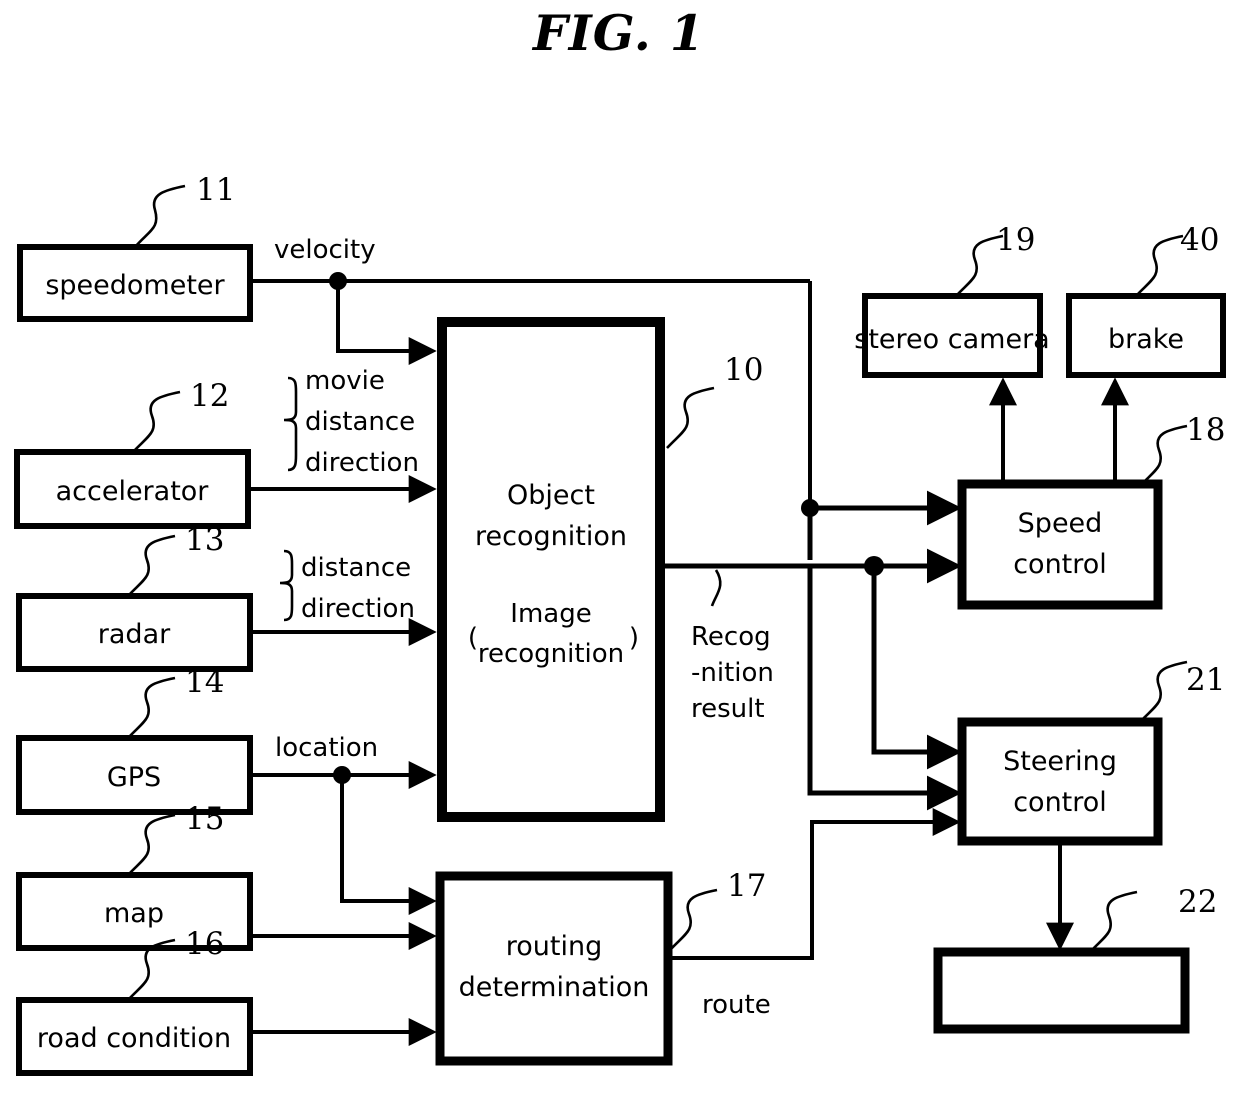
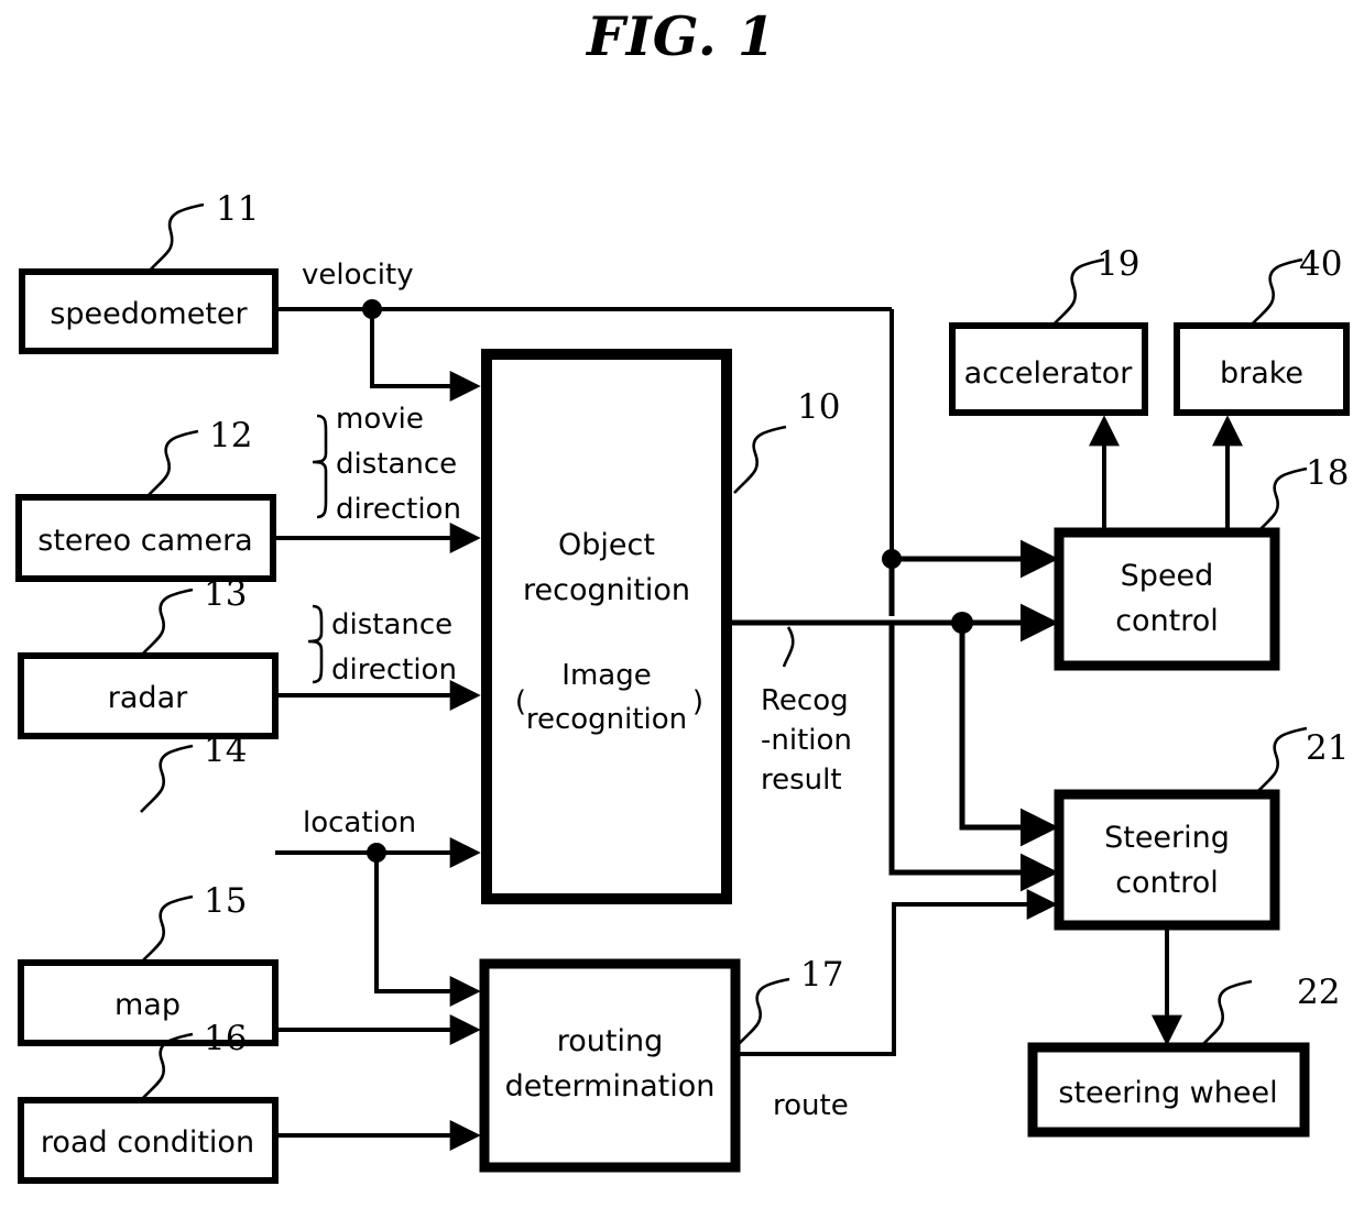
  FIG. 1
  speedometer
  11
- accelerator
+ stereo camera
  12
  radar
  13
- GPS
  14
  map
  15
  road condition
  16
  Object
  recognition
  Image
  recognition
  (
  )
  10
  routing
  determination
  17
  Speed
  control
  18
- stereo camera
+ accelerator
  19
  brake
  40
  Steering
  control
  21
+ steering wheel
  22
  velocity
  movie
  distance
  direction
  distance
  direction
  location
  Recog
  -nition
  result
  route
